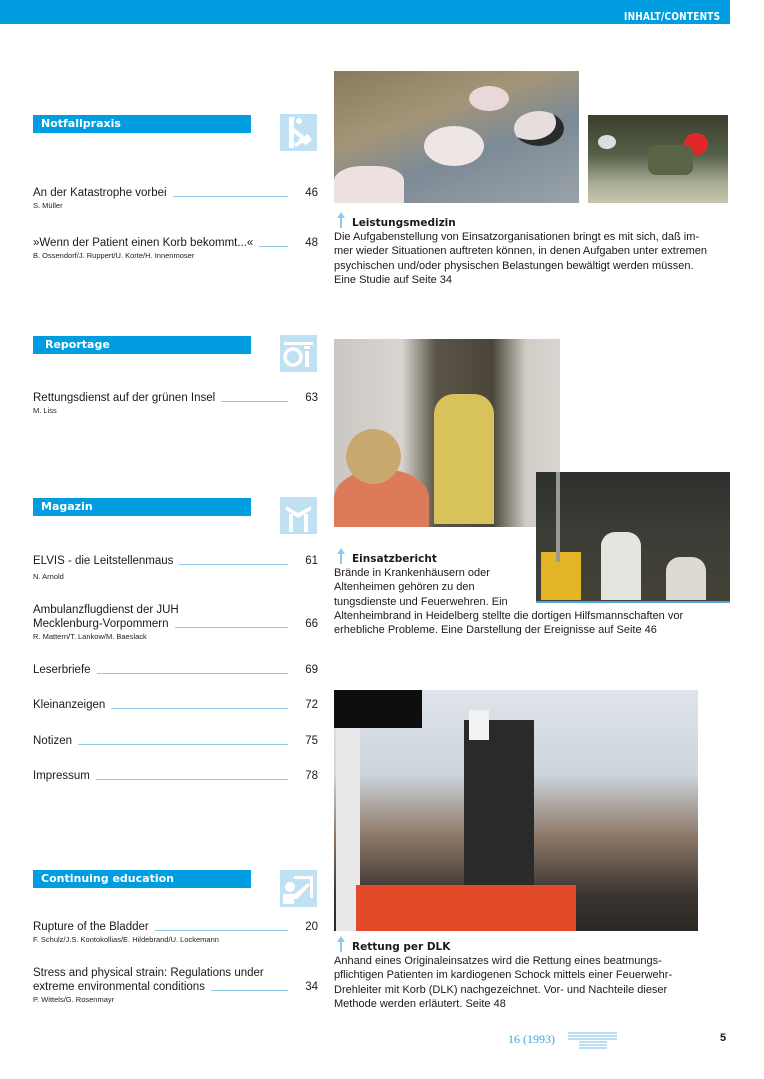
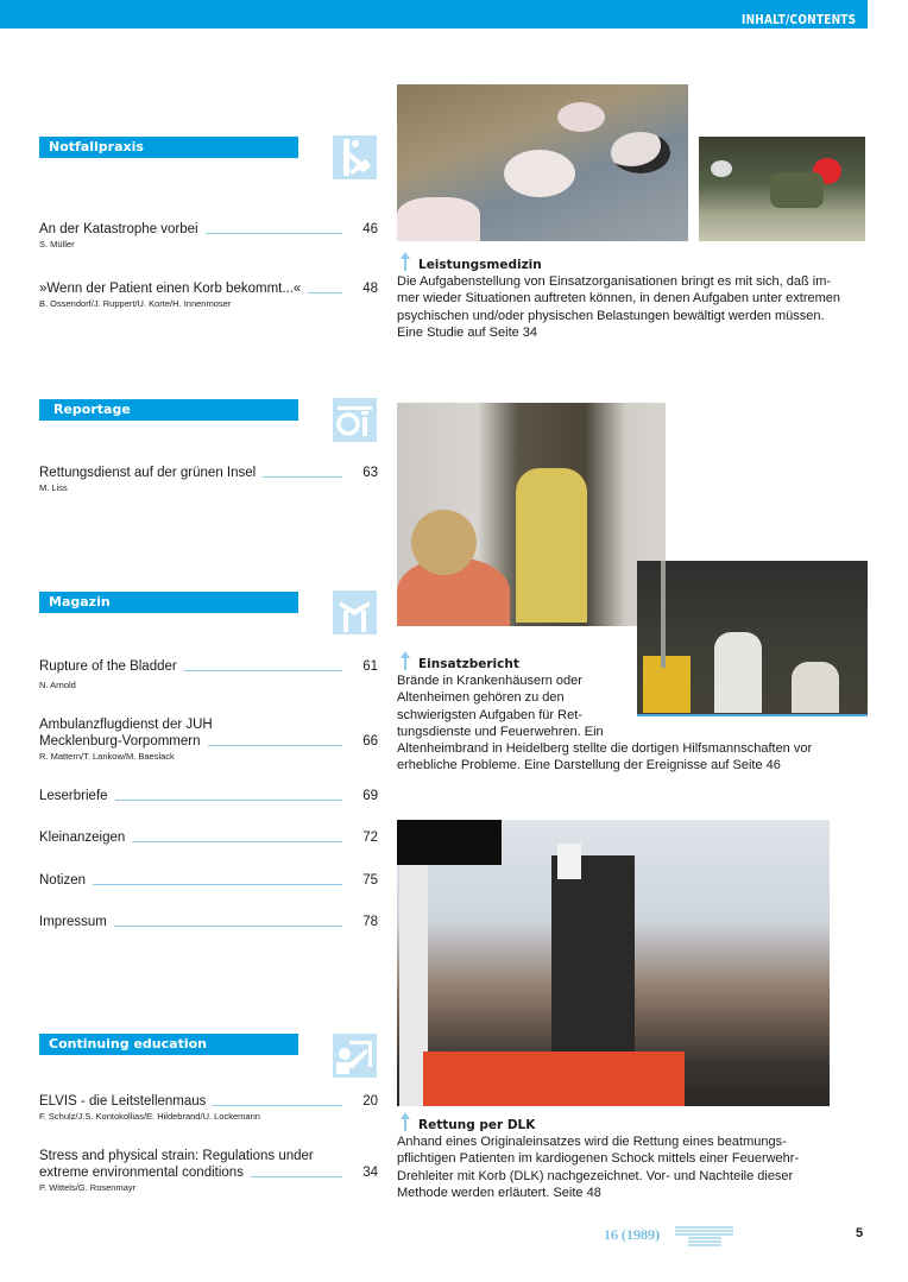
  INHALT/CONTENTS
  Notfallpraxis
  An der Katastrophe vorbei
  46
  S. Müller
  »Wenn der Patient einen Korb bekommt...«
  48
  B. Ossendorf/J. Ruppert/U. Korte/H. Innenmoser
  Reportage
  Rettungsdienst auf der grünen Insel
  63
  M. Liss
  Magazin
- ELVIS - die Leitstellenmaus
+ Rupture of the Bladder
  61
  N. Arnold
  Ambulanzflugdienst der JUH
  Mecklenburg-Vorpommern
  66
  R. Mattern/T. Lankow/M. Baeslack
  Leserbriefe
  69
  Kleinanzeigen
  72
  Notizen
  75
  Impressum
  78
  Continuing education
- Rupture of the Bladder
+ ELVIS - die Leitstellenmaus
  20
  F. Schulz/J.S. Kontokollias/E. Hildebrand/U. Lockemann
  Stress and physical strain: Regulations under
  extreme environmental conditions
  34
  P. Wittels/G. Rosenmayr
  Leistungsmedizin
  Die Aufgabenstellung von Einsatzorganisationen bringt es mit sich, daß im-
  mer wieder Situationen auftreten können, in denen Aufgaben unter extremen
  psychischen und/oder physischen Belastungen bewältigt werden müssen.
  Eine Studie auf Seite 34
  Einsatzbericht
  Brände in Krankenhäusern oder
  Altenheimen gehören zu den
+ schwierigsten Aufgaben für Ret-
  tungsdienste und Feuerwehren. Ein
  Altenheimbrand in Heidelberg stellte die dortigen Hilfsmannschaften vor
  erhebliche Probleme. Eine Darstellung der Ereignisse auf Seite 46
  Rettung per DLK
  Anhand eines Originaleinsatzes wird die Rettung eines beatmungs-
  pflichtigen Patienten im kardiogenen Schock mittels einer Feuerwehr-
  Drehleiter mit Korb (DLK) nachgezeichnet. Vor- und Nachteile dieser
  Methode werden erläutert. Seite 48
- 16 (1993)
+ 16 (1989)
  5
